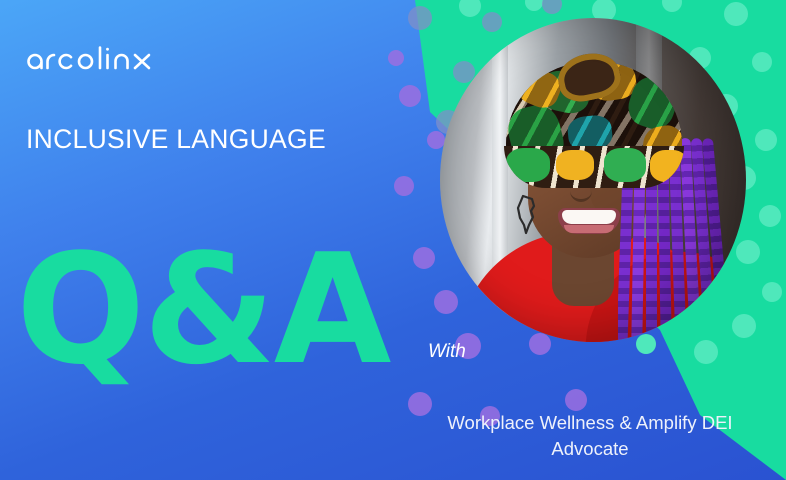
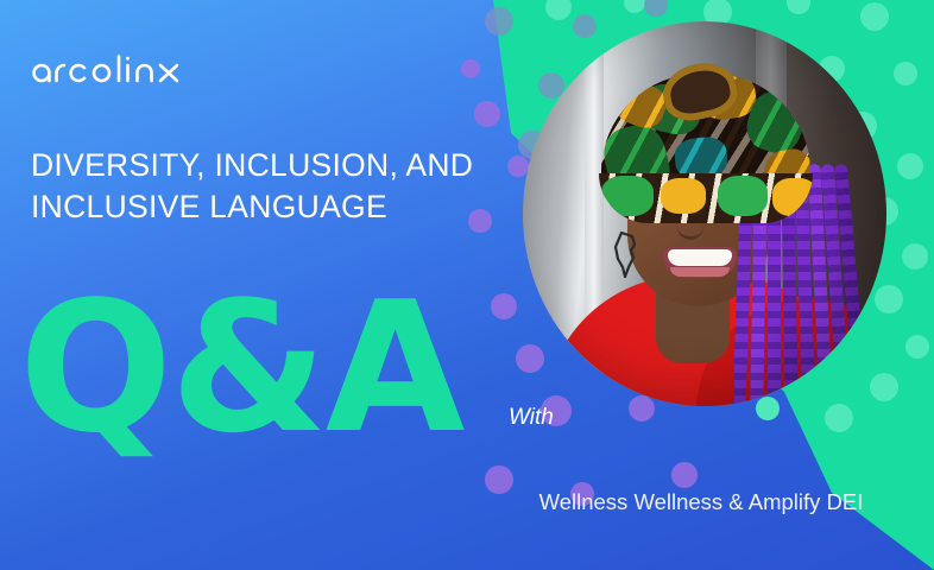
+ DIVERSITY, INCLUSION, AND
  INCLUSIVE LANGUAGE
  Q&A
  With
- Workplace Wellness & Amplify DEI
+ Wellness Wellness & Amplify DEI
- Advocate
